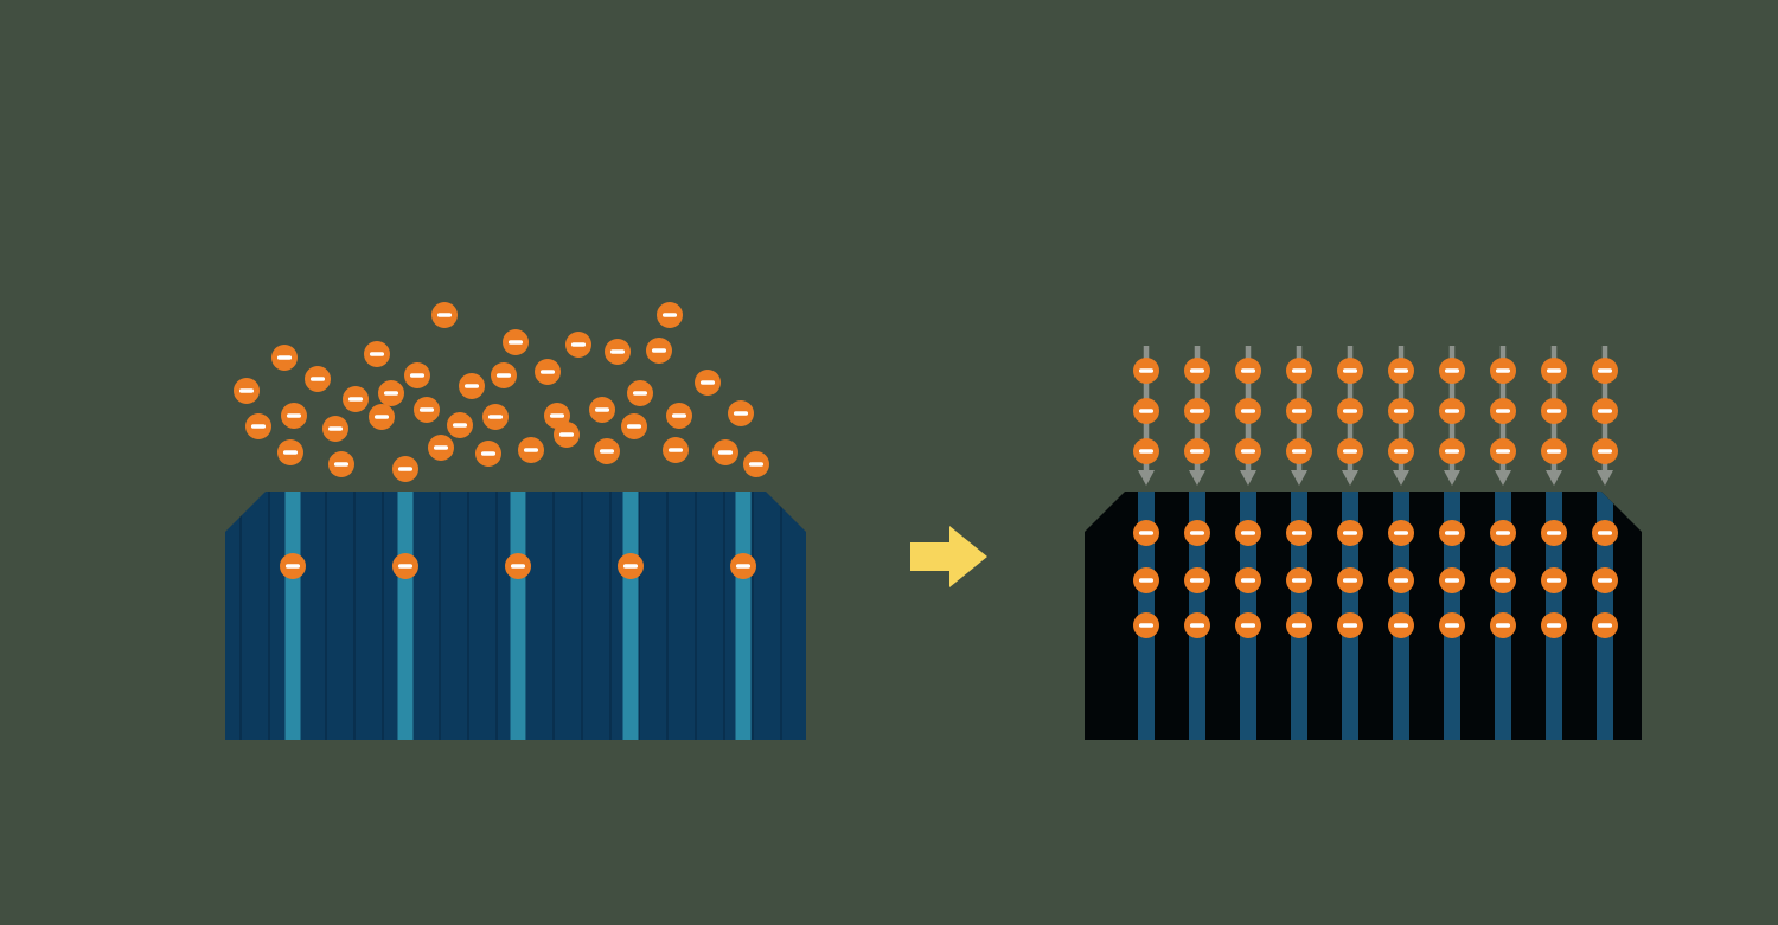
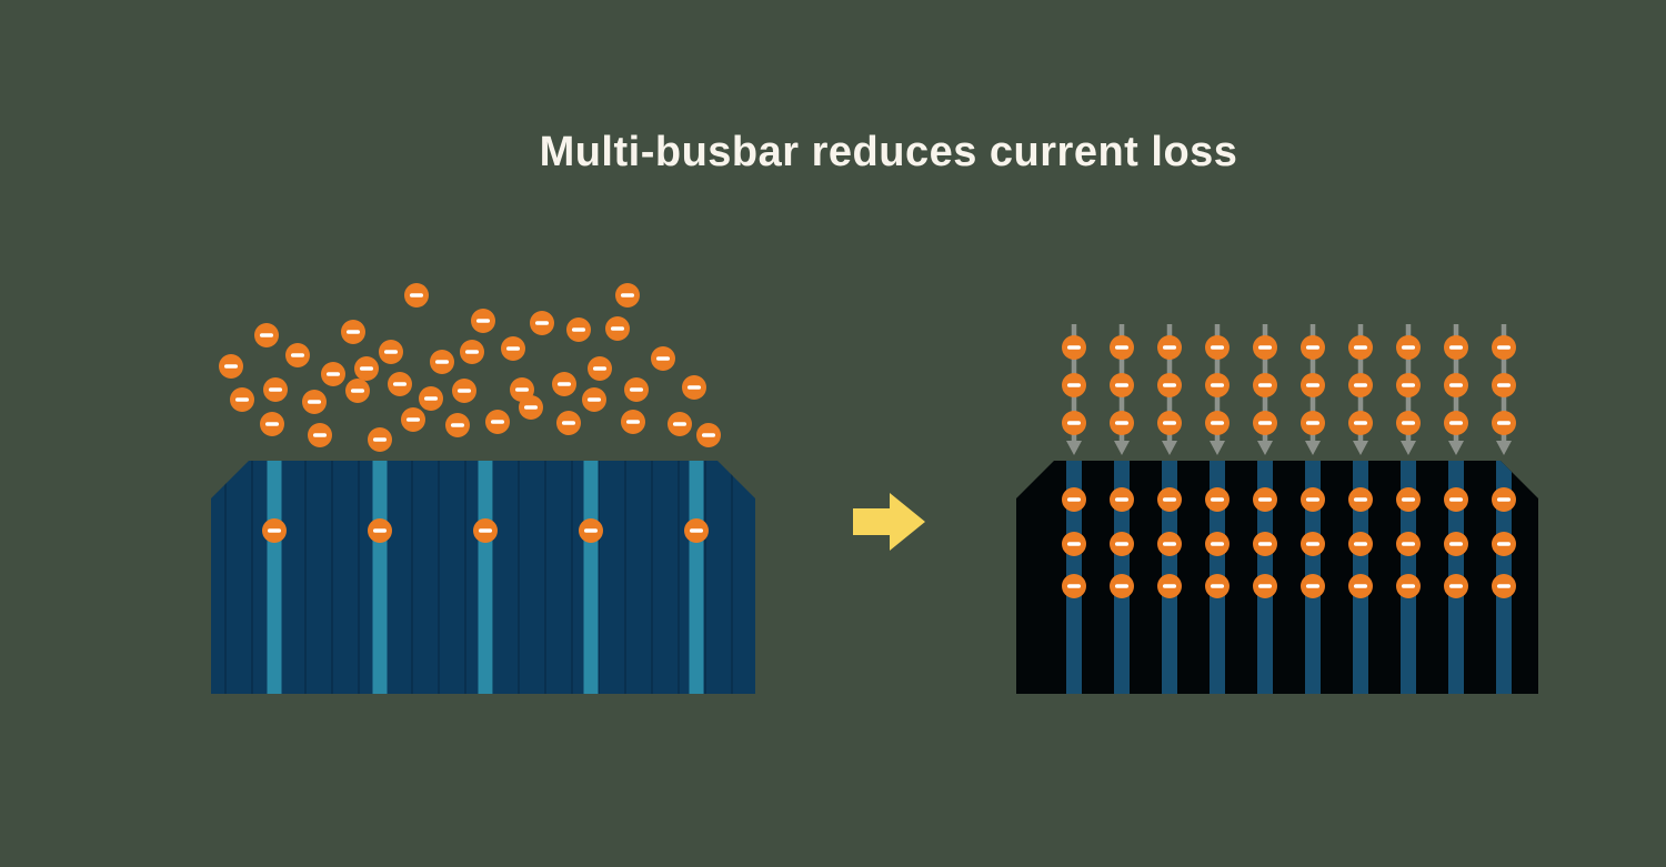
+ Multi-busbar reduces current loss
